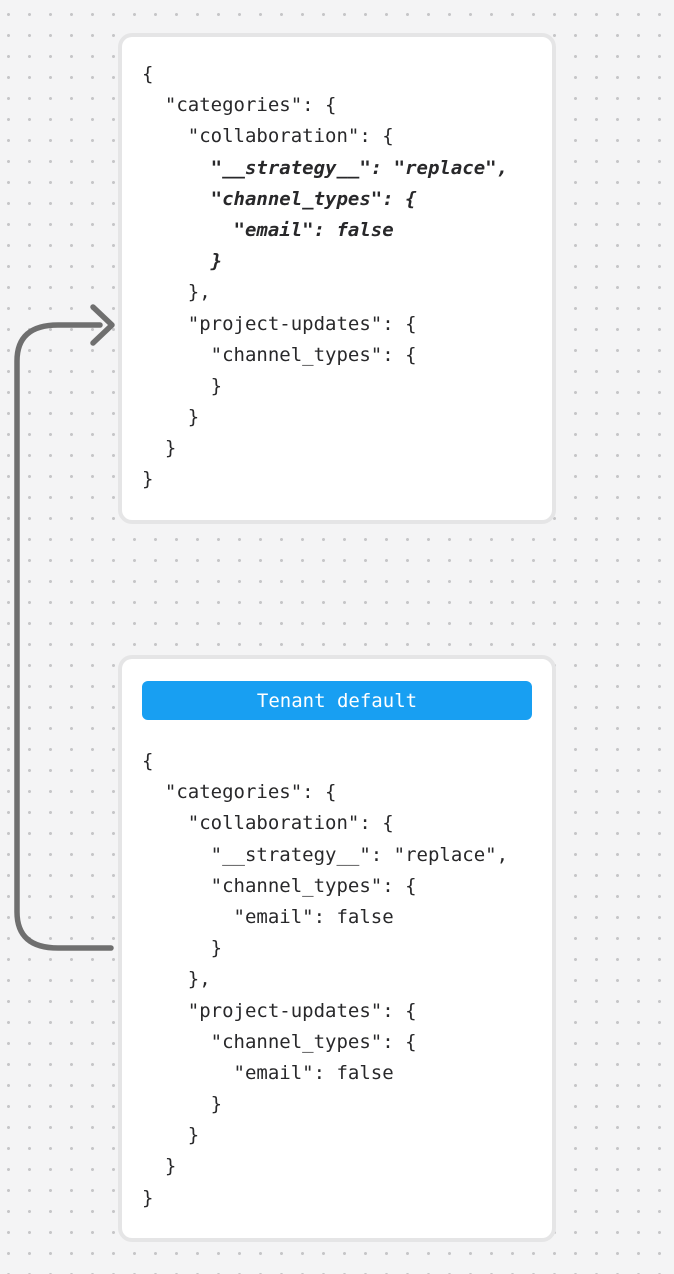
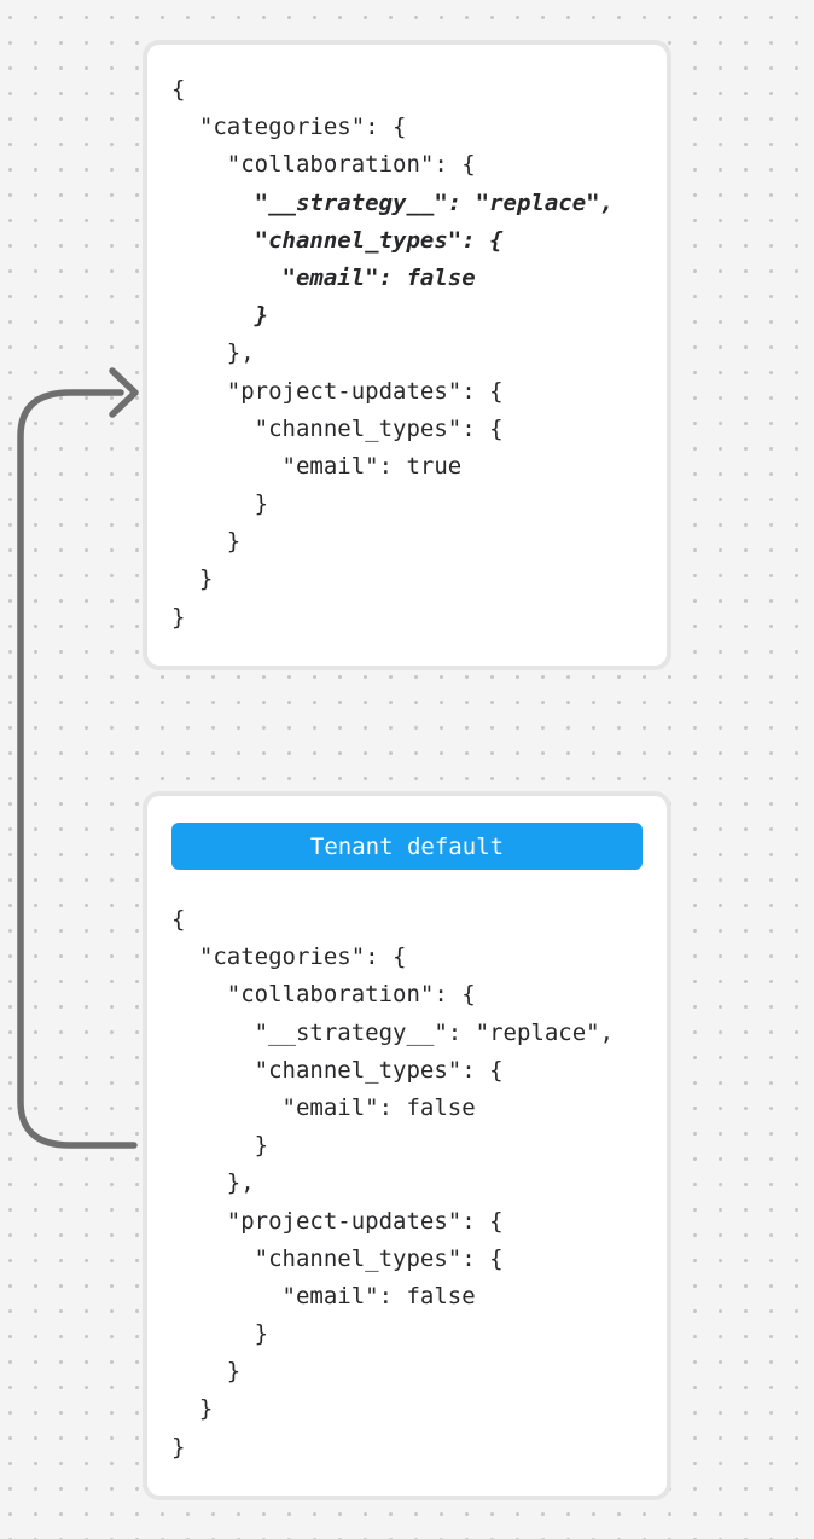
  {
  "categories": {
  "collaboration": {
  "__strategy__": "replace",
  "channel_types": {
  "email": false
  }
  },
  "project-updates": {
  "channel_types": {
+ "email": true
  }
  }
  }
  }
  Tenant default
  {
  "categories": {
  "collaboration": {
  "__strategy__": "replace",
  "channel_types": {
  "email": false
  }
  },
  "project-updates": {
  "channel_types": {
  "email": false
  }
  }
  }
  }
